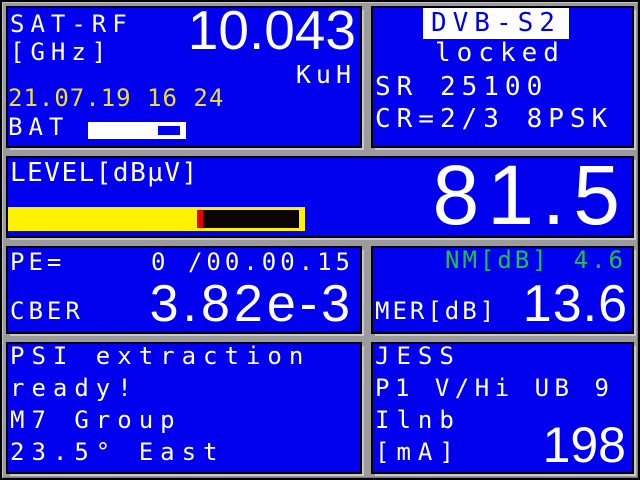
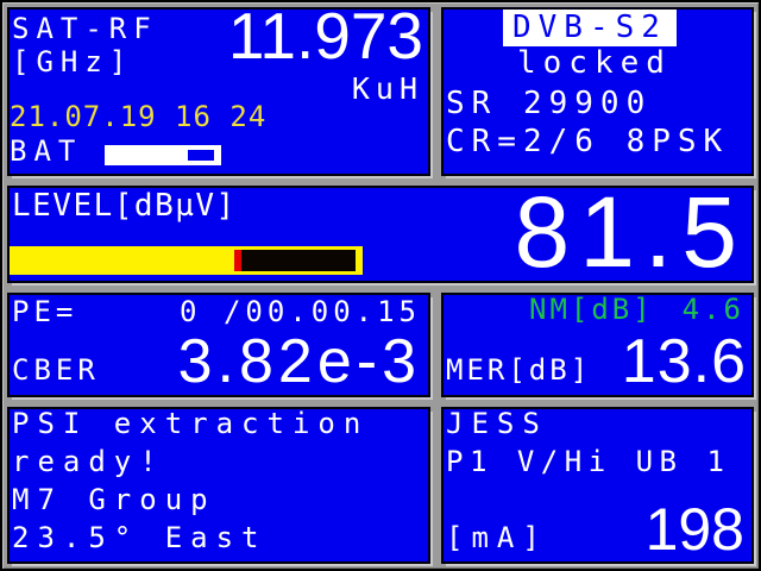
  SAT-RF
  [GHz]
- 10.043
+ 11.973
  KuH
  21.07.19 16 24
  BAT
  DVB-S2
  locked
- SR 25100
+ SR 29900
- CR=2/3 8PSK
+ CR=2/6 8PSK
  LEVEL[dBµV]
  81.5
  PE=
  0 /00.00.15
  CBER
  3.82e-3
  NM[dB]
  4.6
  MER[dB]
  13.6
  PSI extraction
  ready!
  M7 Group
  23.5° East
  JESS
- P1 V/Hi UB 9
+ P1 V/Hi UB 1
- Ilnb
  [mA]
  198
